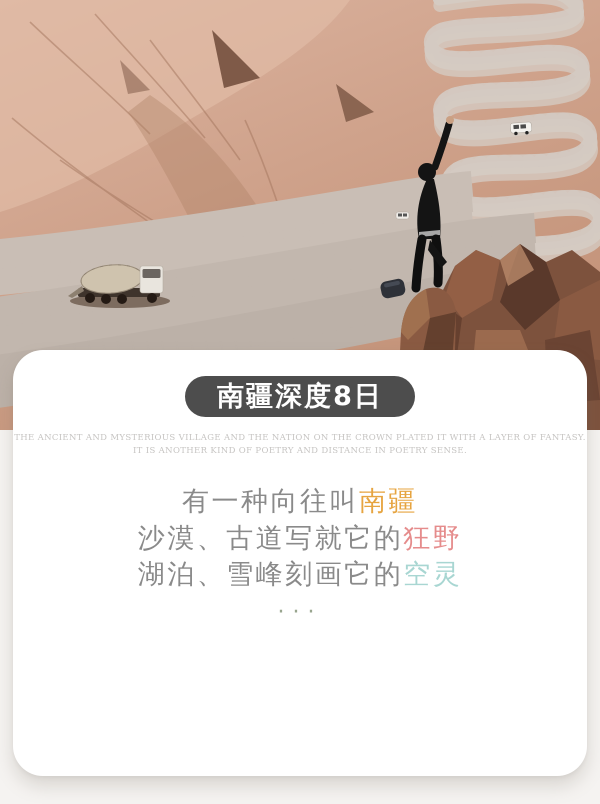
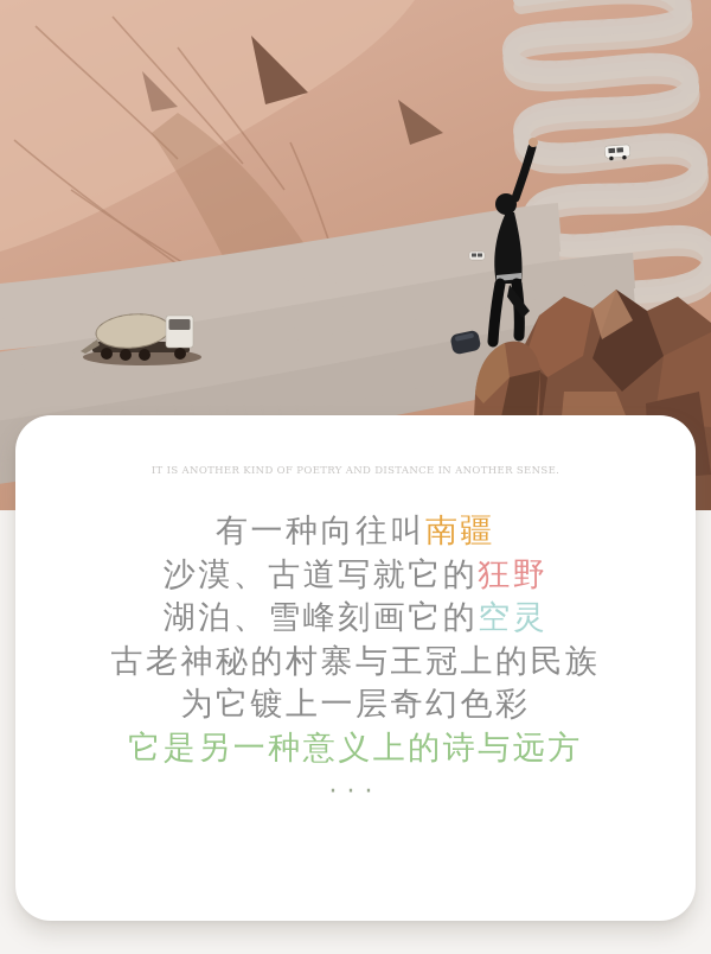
- 南疆深度8日
- THE ANCIENT AND MYSTERIOUS VILLAGE AND THE NATION ON THE CROWN PLATED IT WITH A LAYER OF FANTASY.
- IT IS ANOTHER KIND OF POETRY AND DISTANCE IN POETRY SENSE.
+ IT IS ANOTHER KIND OF POETRY AND DISTANCE IN ANOTHER SENSE.
  有一种向往叫南疆
  沙漠、古道写就它的狂野
  湖泊、雪峰刻画它的空灵
+ 古老神秘的村寨与王冠上的民族
+ 为它镀上一层奇幻色彩
+ 它是另一种意义上的诗与远方
  ···
